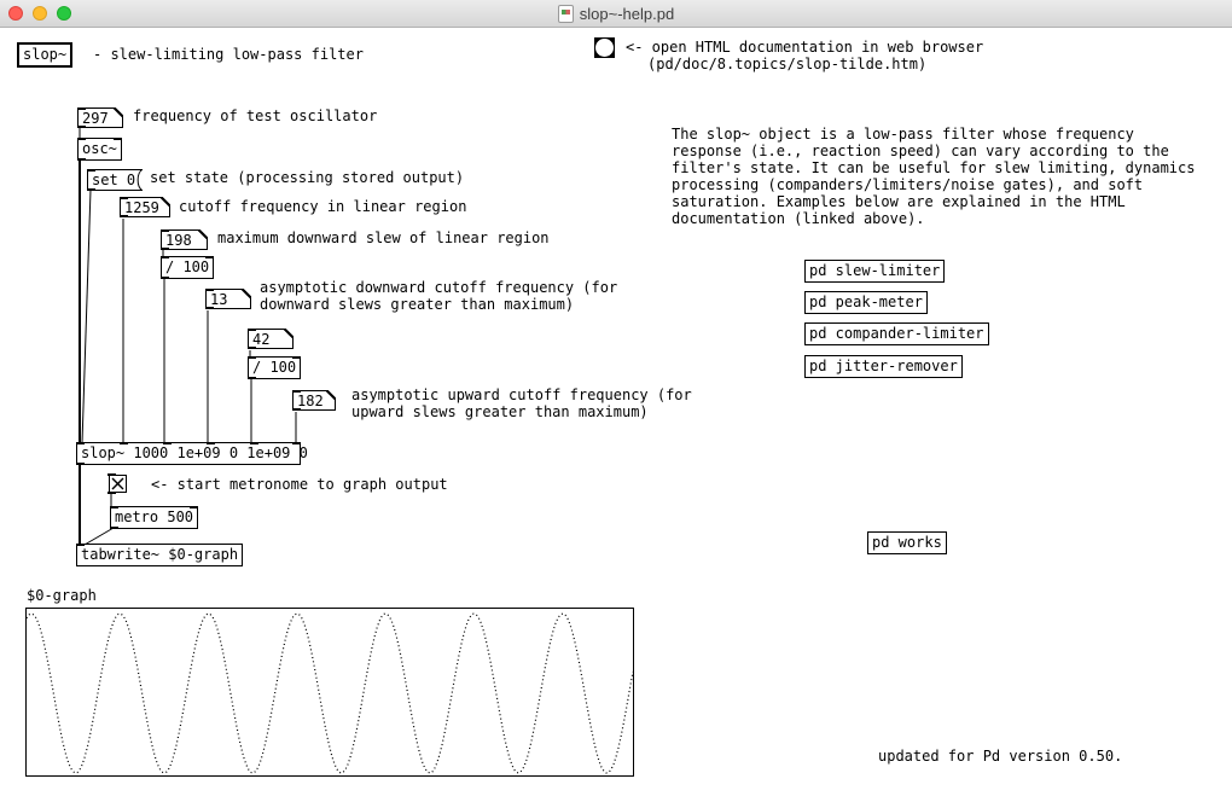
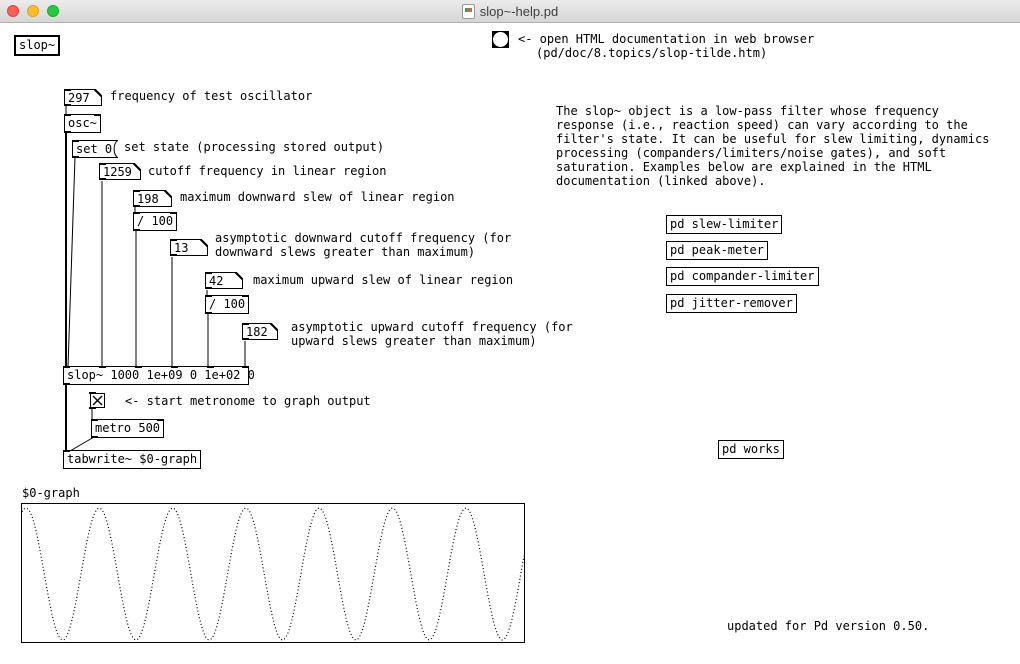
  slop~-help.pd
  slop~
- - slew-limiting low-pass filter
  <- open HTML documentation in web browser
  (pd/doc/8.topics/slop-tilde.htm)
  297
  frequency of test oscillator
  osc~
  set 0
  set state (processing stored output)
  1259
  cutoff frequency in linear region
  198
  maximum downward slew of linear region
  / 100
  13
  asymptotic downward cutoff frequency (for
  downward slews greater than maximum)
  42
+ maximum upward slew of linear region
  / 100
  182
  asymptotic upward cutoff frequency (for
  upward slews greater than maximum)
- slop~ 1000 1e+09 0 1e+09 0
+ slop~ 1000 1e+09 0 1e+02 0
  <- start metronome to graph output
  metro 500
  tabwrite~ $0-graph
  The slop~ object is a low-pass filter whose frequency
  response (i.e., reaction speed) can vary according to the
  filter's state. It can be useful for slew limiting, dynamics
  processing (companders/limiters/noise gates), and soft
  saturation. Examples below are explained in the HTML
  documentation (linked above).
  pd slew-limiter
  pd peak-meter
  pd compander-limiter
  pd jitter-remover
  pd works
  $0-graph
  updated for Pd version 0.50.
